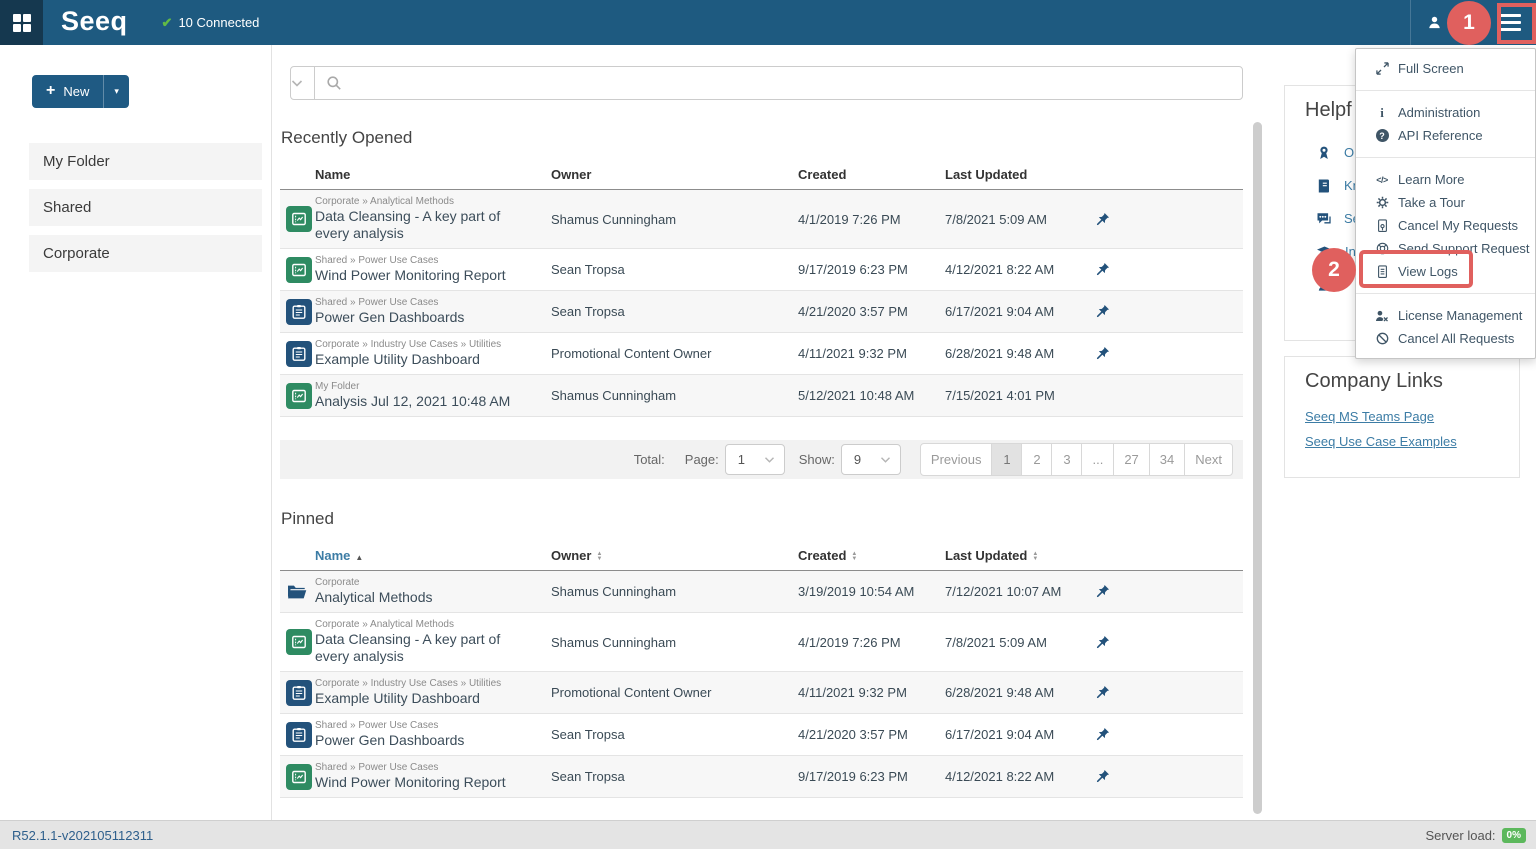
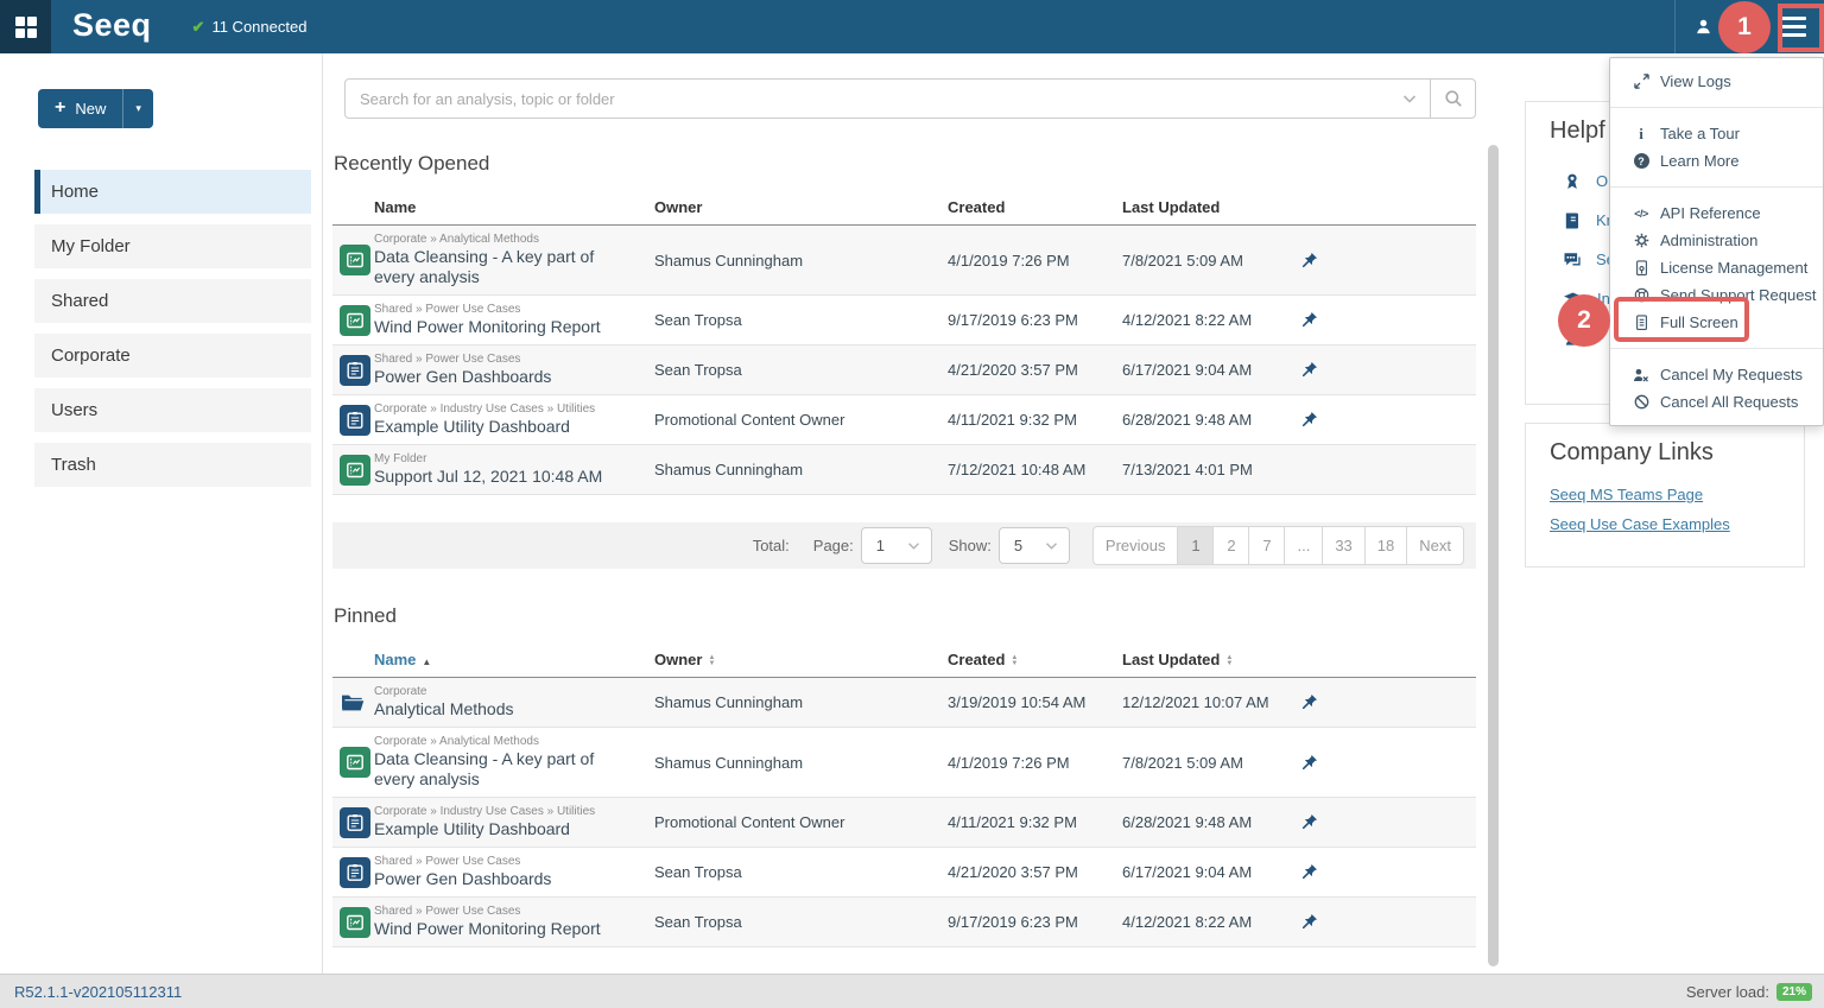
  Seeq
  ✔
- 10 Connected
+ 11 Connected
  +
  New
  ▾
+ Home
  My Folder
  Shared
  Corporate
+ Users
+ Trash
+ Search for an analysis, topic or folder
  Recently Opened
  Name
  Owner
  Created
  Last Updated
  Corporate » Analytical Methods
  Data Cleansing - A key part of every analysis
  Shamus Cunningham
  4/1/2019 7:26 PM
  7/8/2021 5:09 AM
  Shared » Power Use Cases
  Wind Power Monitoring Report
  Sean Tropsa
  9/17/2019 6:23 PM
  4/12/2021 8:22 AM
  Shared » Power Use Cases
  Power Gen Dashboards
  Sean Tropsa
  4/21/2020 3:57 PM
  6/17/2021 9:04 AM
  Corporate » Industry Use Cases » Utilities
  Example Utility Dashboard
  Promotional Content Owner
  4/11/2021 9:32 PM
  6/28/2021 9:48 AM
  My Folder
- Analysis Jul 12, 2021 10:48 AM
+ Support Jul 12, 2021 10:48 AM
  Shamus Cunningham
- 5/12/2021 10:48 AM
+ 7/12/2021 10:48 AM
- 7/15/2021 4:01 PM
+ 7/13/2021 4:01 PM
  Total:
  Page:
  1
  Show:
- 9
+ 5
  Previous
  1
  2
- 3
+ 7
  ...
- 27
+ 33
- 34
+ 18
  Next
  Pinned
  Name ▲
  Owner
  Created
  Last Updated
  Corporate
  Analytical Methods
  Shamus Cunningham
  3/19/2019 10:54 AM
- 7/12/2021 10:07 AM
+ 12/12/2021 10:07 AM
  Corporate » Analytical Methods
  Data Cleansing - A key part of every analysis
  Shamus Cunningham
  4/1/2019 7:26 PM
  7/8/2021 5:09 AM
  Corporate » Industry Use Cases » Utilities
  Example Utility Dashboard
  Promotional Content Owner
  4/11/2021 9:32 PM
  6/28/2021 9:48 AM
  Shared » Power Use Cases
  Power Gen Dashboards
  Sean Tropsa
  4/21/2020 3:57 PM
  6/17/2021 9:04 AM
  Shared » Power Use Cases
  Wind Power Monitoring Report
  Sean Tropsa
  9/17/2019 6:23 PM
  4/12/2021 8:22 AM
  Helpf
  Company Links
  Seeq MS Teams Page
  Seeq Use Case Examples
- Full Screen
+ View Logs
  i
- Administration
+ Take a Tour
  ?
- API Reference
+ Learn More
  </>
- Learn More
+ API Reference
- Take a Tour
+ Administration
- Cancel My Requests
+ License Management
  Send Support Request
- View Logs
+ Full Screen
- License Management
+ Cancel My Requests
  Cancel All Requests
  R52.1.1-v202105112311
  Server load:
- 0%
+ 21%
  1
  2
